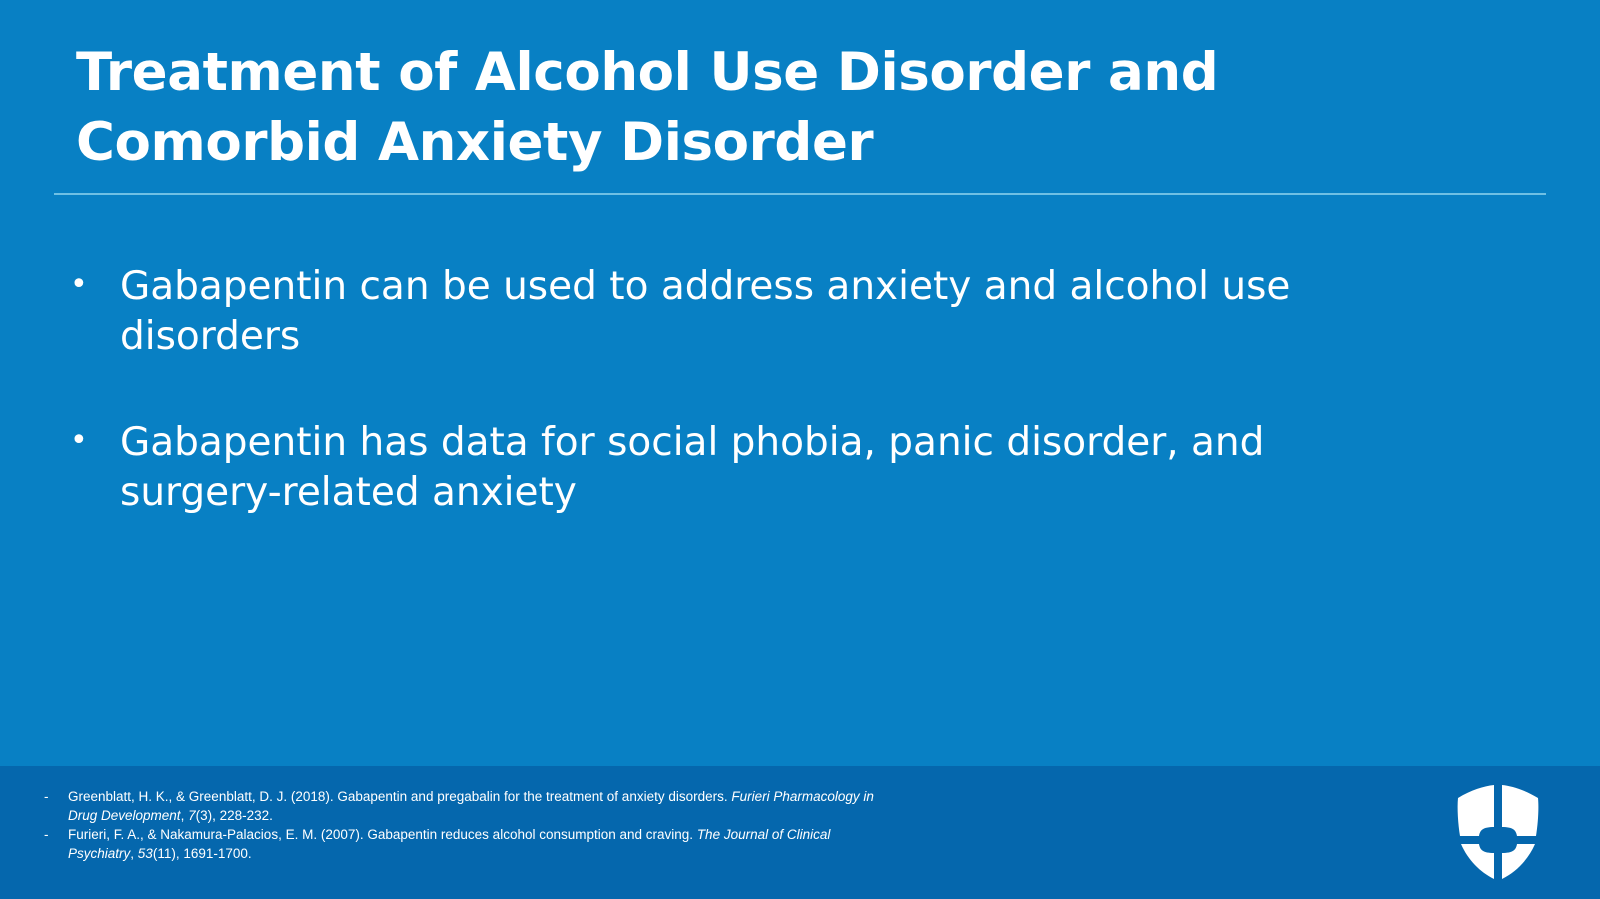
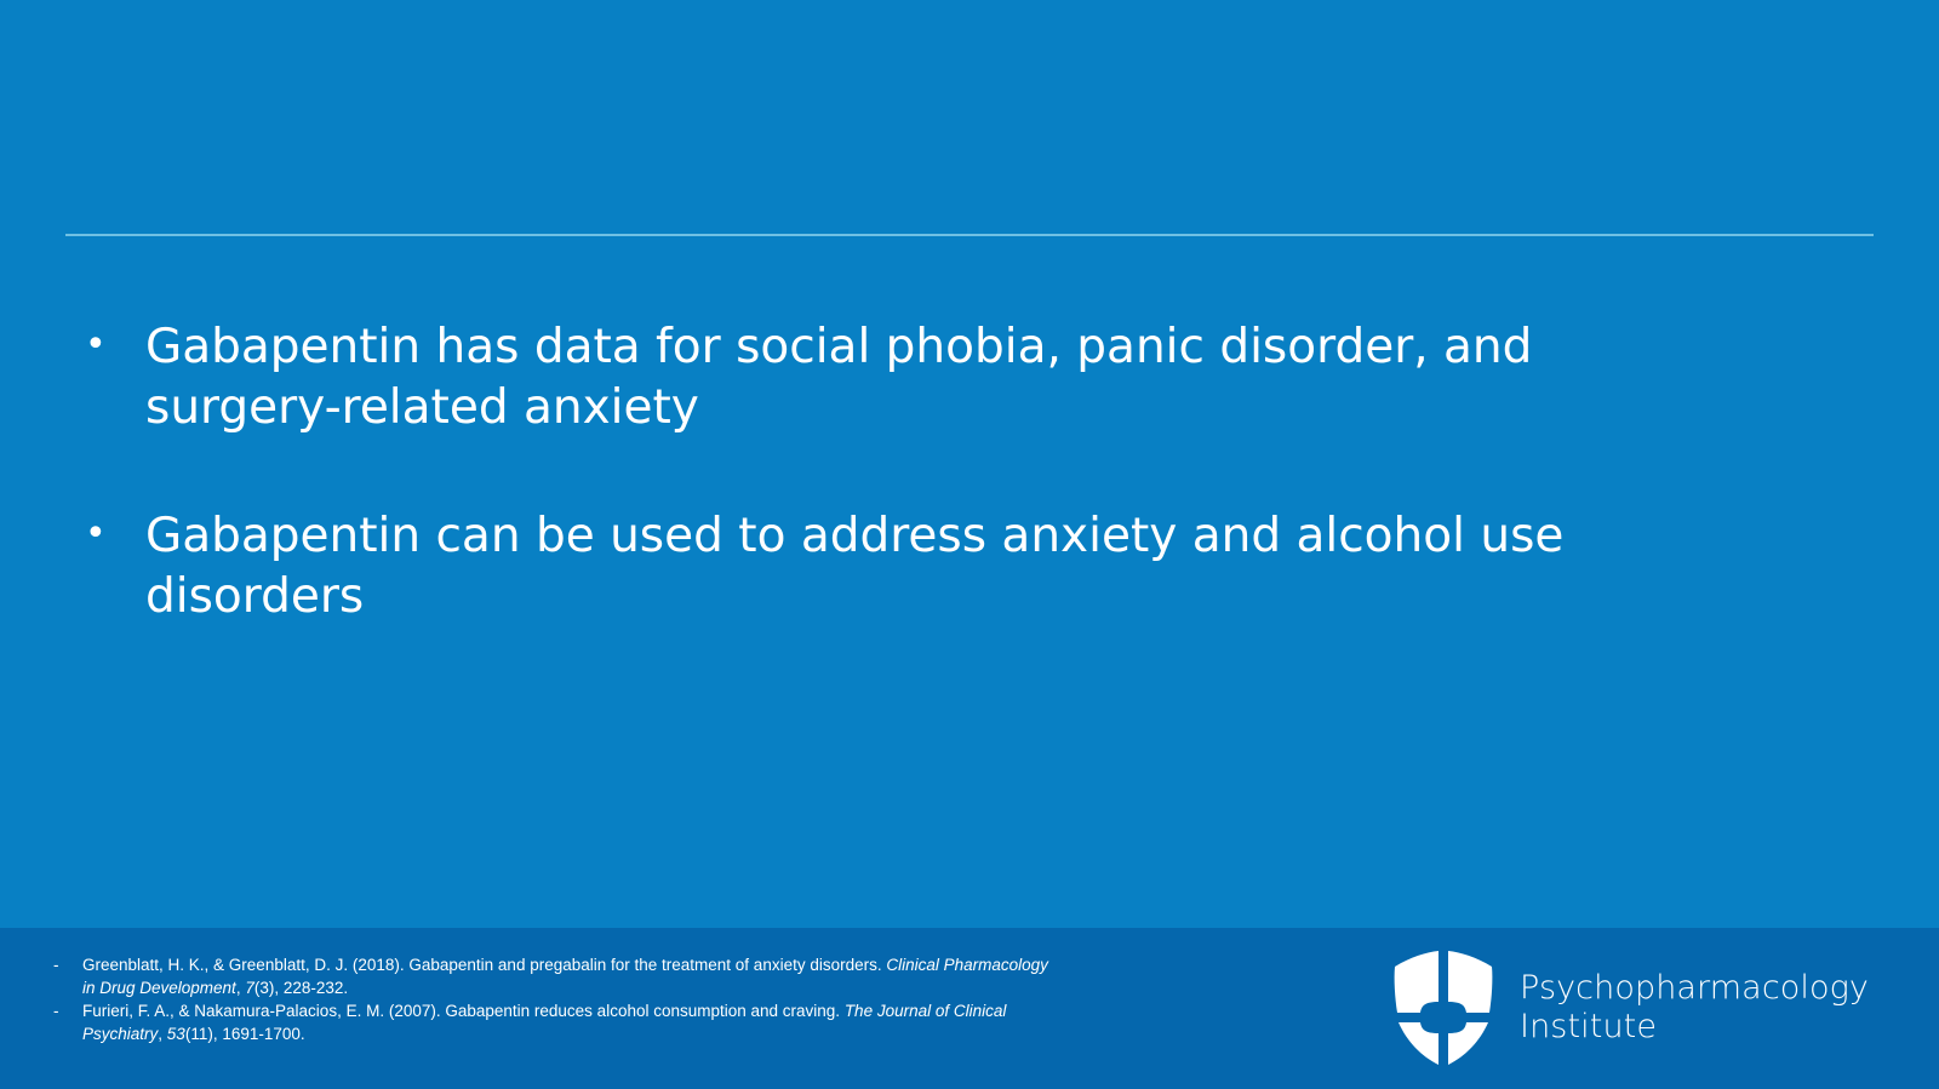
- Treatment of Alcohol Use Disorder and
- Comorbid Anxiety Disorder
  •
- Gabapentin can be used to address anxiety and alcohol use disorders
+ Gabapentin has data for social phobia, panic disorder, and surgery-related anxiety
  •
- Gabapentin has data for social phobia, panic disorder, and surgery-related anxiety
+ Gabapentin can be used to address anxiety and alcohol use disorders
  -
- Greenblatt, H. K., & Greenblatt, D. J. (2018). Gabapentin and pregabalin for the treatment of anxiety disorders. Furieri Pharmacology in Drug Development, 7(3), 228-232.
+ Greenblatt, H. K., & Greenblatt, D. J. (2018). Gabapentin and pregabalin for the treatment of anxiety disorders. Clinical Pharmacology in Drug Development, 7(3), 228-232.
  -
  Furieri, F. A., & Nakamura-Palacios, E. M. (2007). Gabapentin reduces alcohol consumption and craving. The Journal of Clinical Psychiatry, 53(11), 1691-1700.
+ Psychopharmacology
+ Institute
